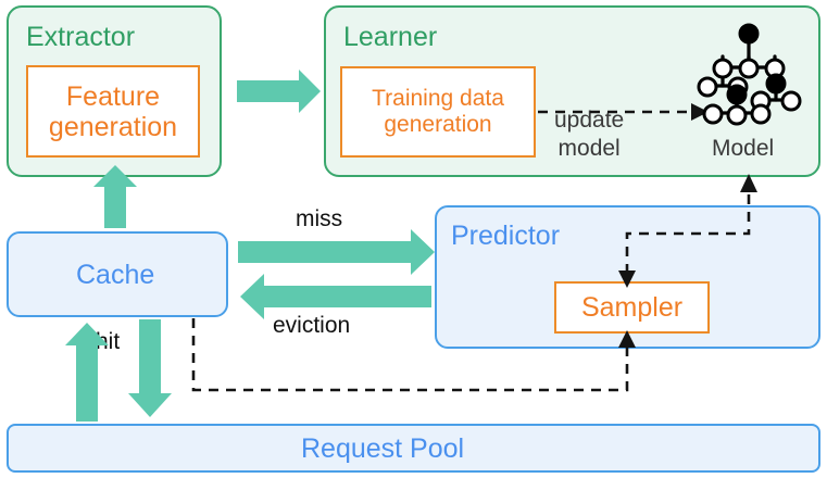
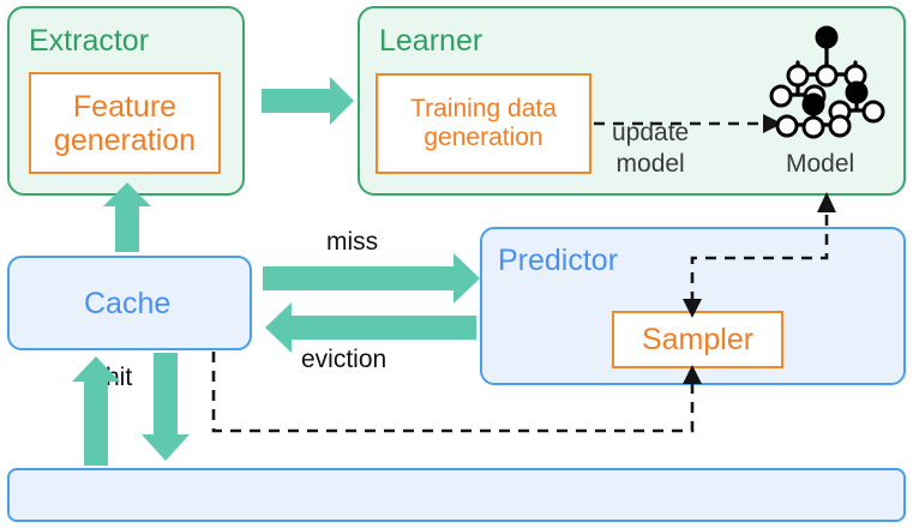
  Feature
  generation
  Training data
  generation
  Sampler
  Extractor
  Learner
  Cache
  Predictor
- Request Pool
  Model
  update
  model
  miss
  eviction
